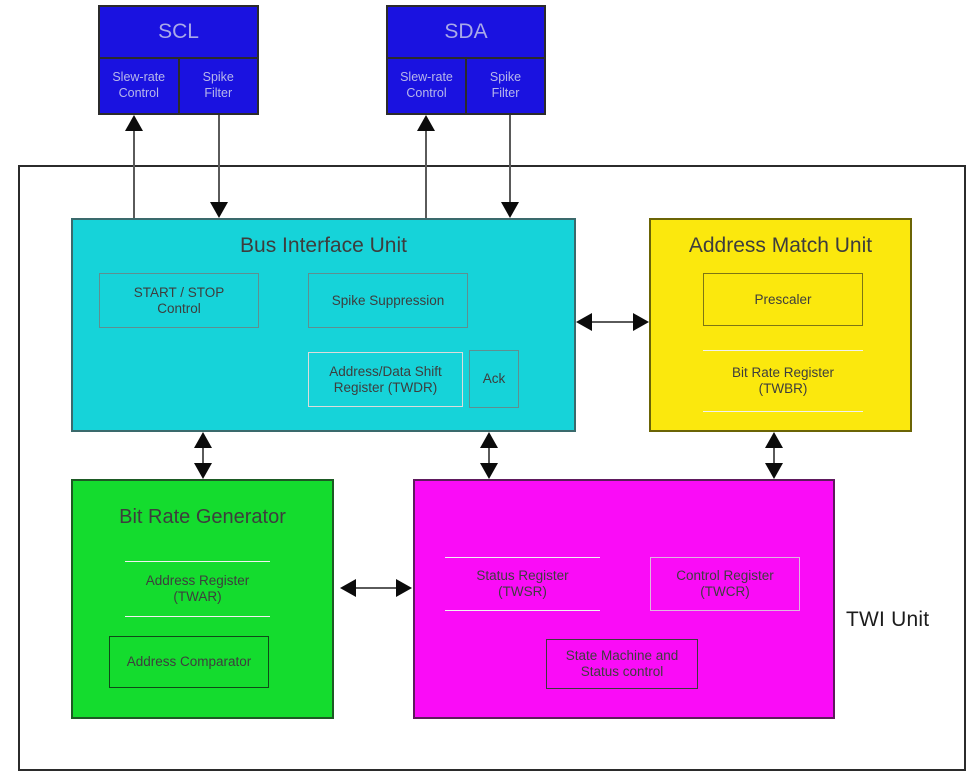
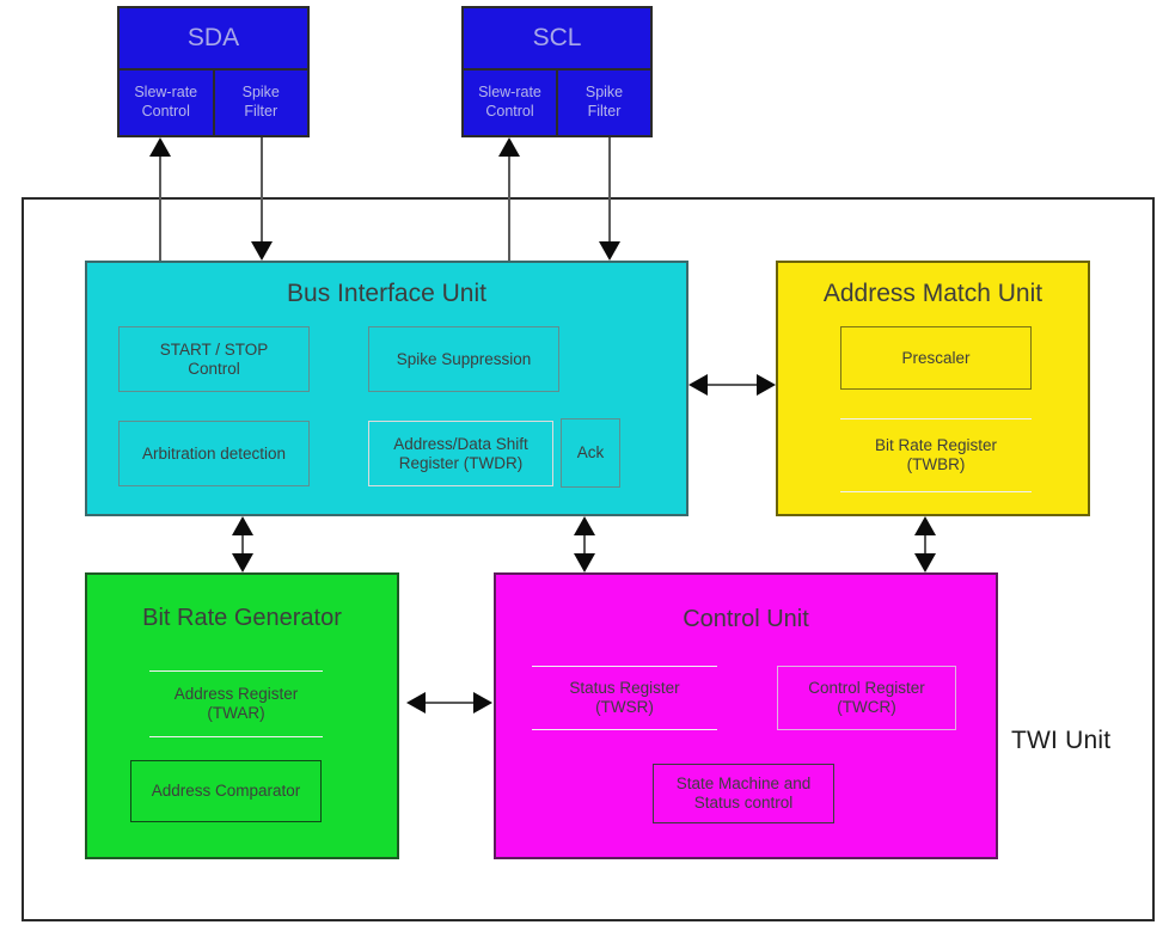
  TWI Unit
- SCL
+ SDA
  Slew-rate
  Control
  Spike
  Filter
- SDA
+ SCL
  Slew-rate
  Control
  Spike
  Filter
  Bus Interface Unit
  START / STOP
  Control
  Spike Suppression
+ Arbitration detection
  Address/Data Shift
  Register (TWDR)
  Ack
  Address Match Unit
  Prescaler
  Bit Rate Register
  (TWBR)
  Bit Rate Generator
  Address Register
  (TWAR)
  Address Comparator
+ Control Unit
  Status Register
  (TWSR)
  Control Register
  (TWCR)
  State Machine and
  Status control
